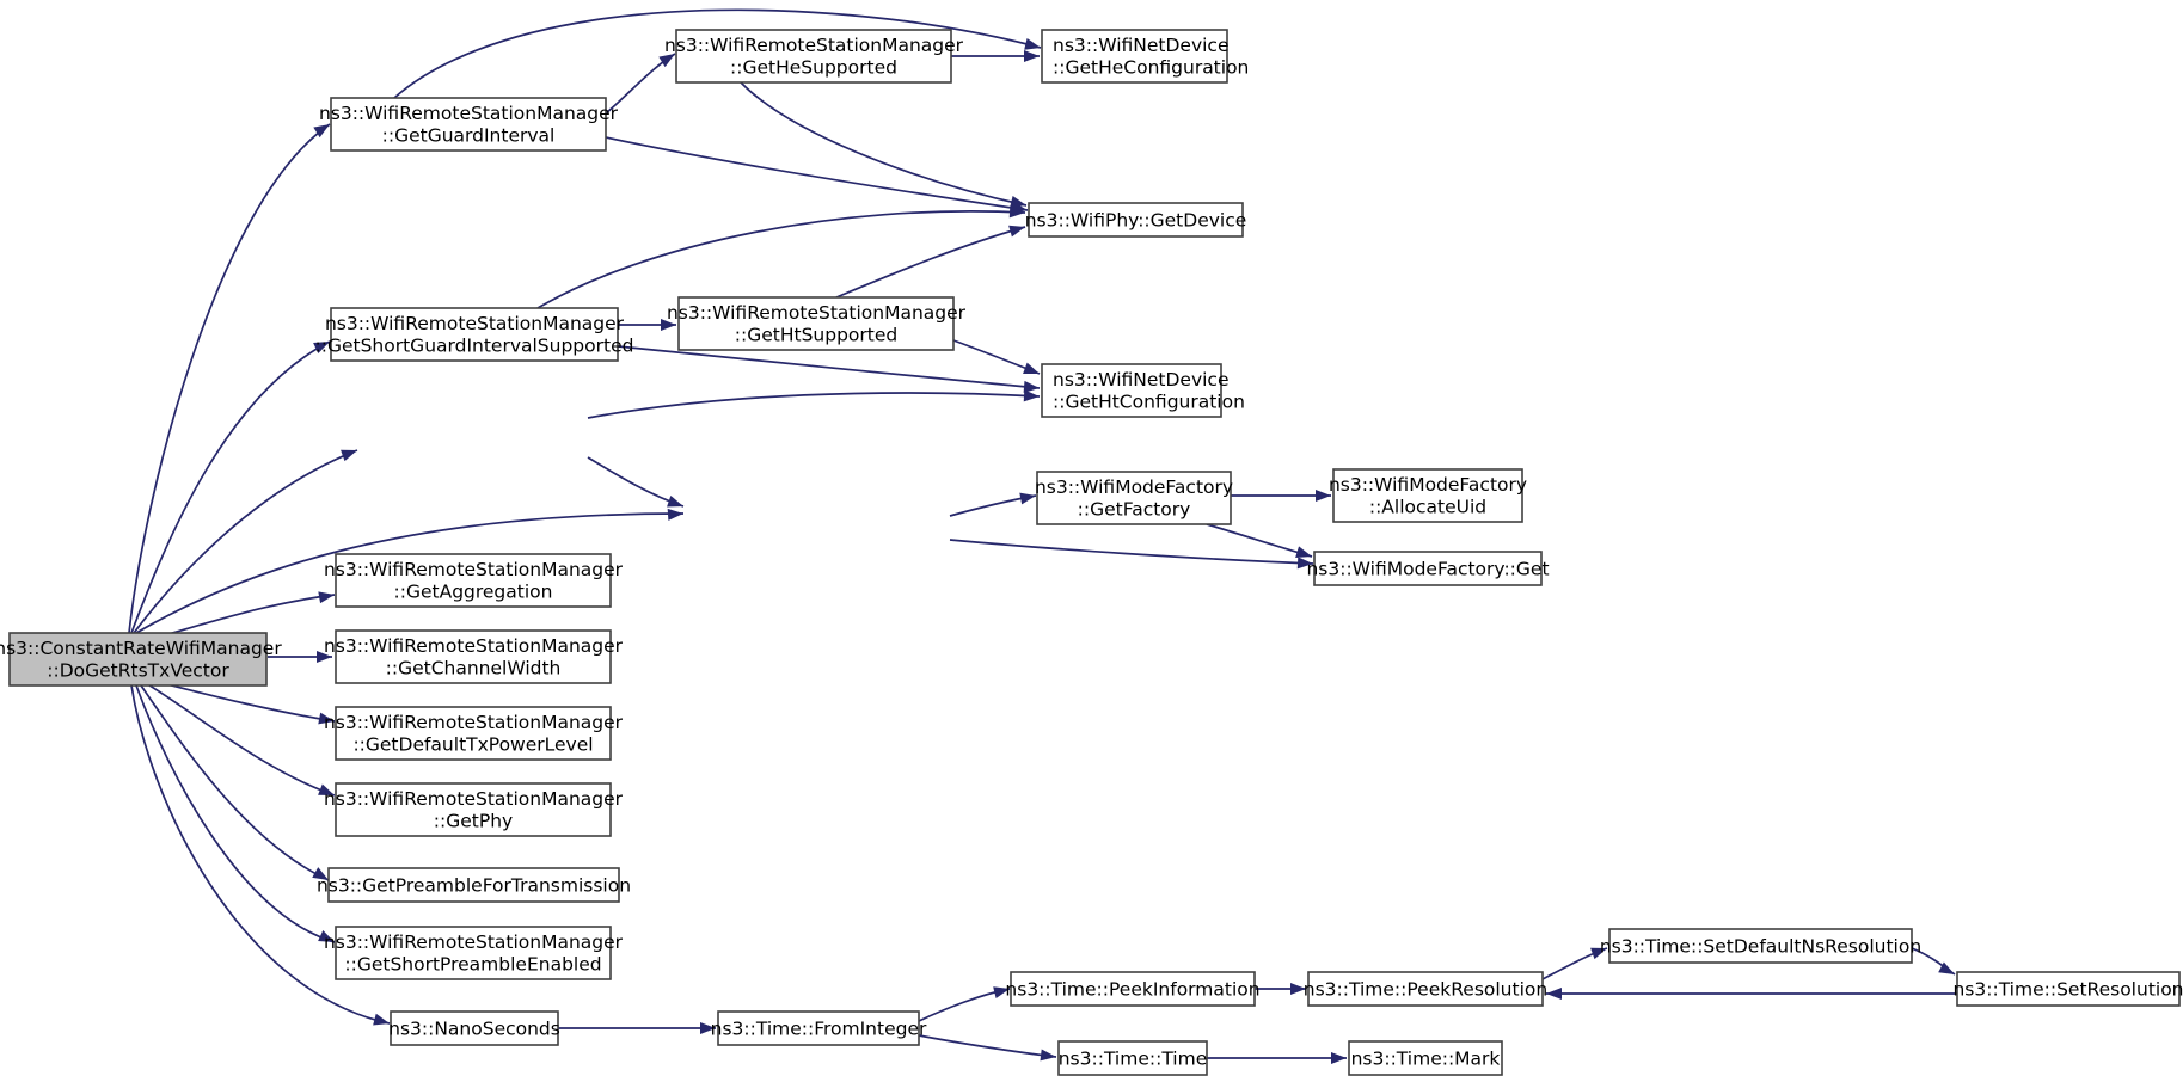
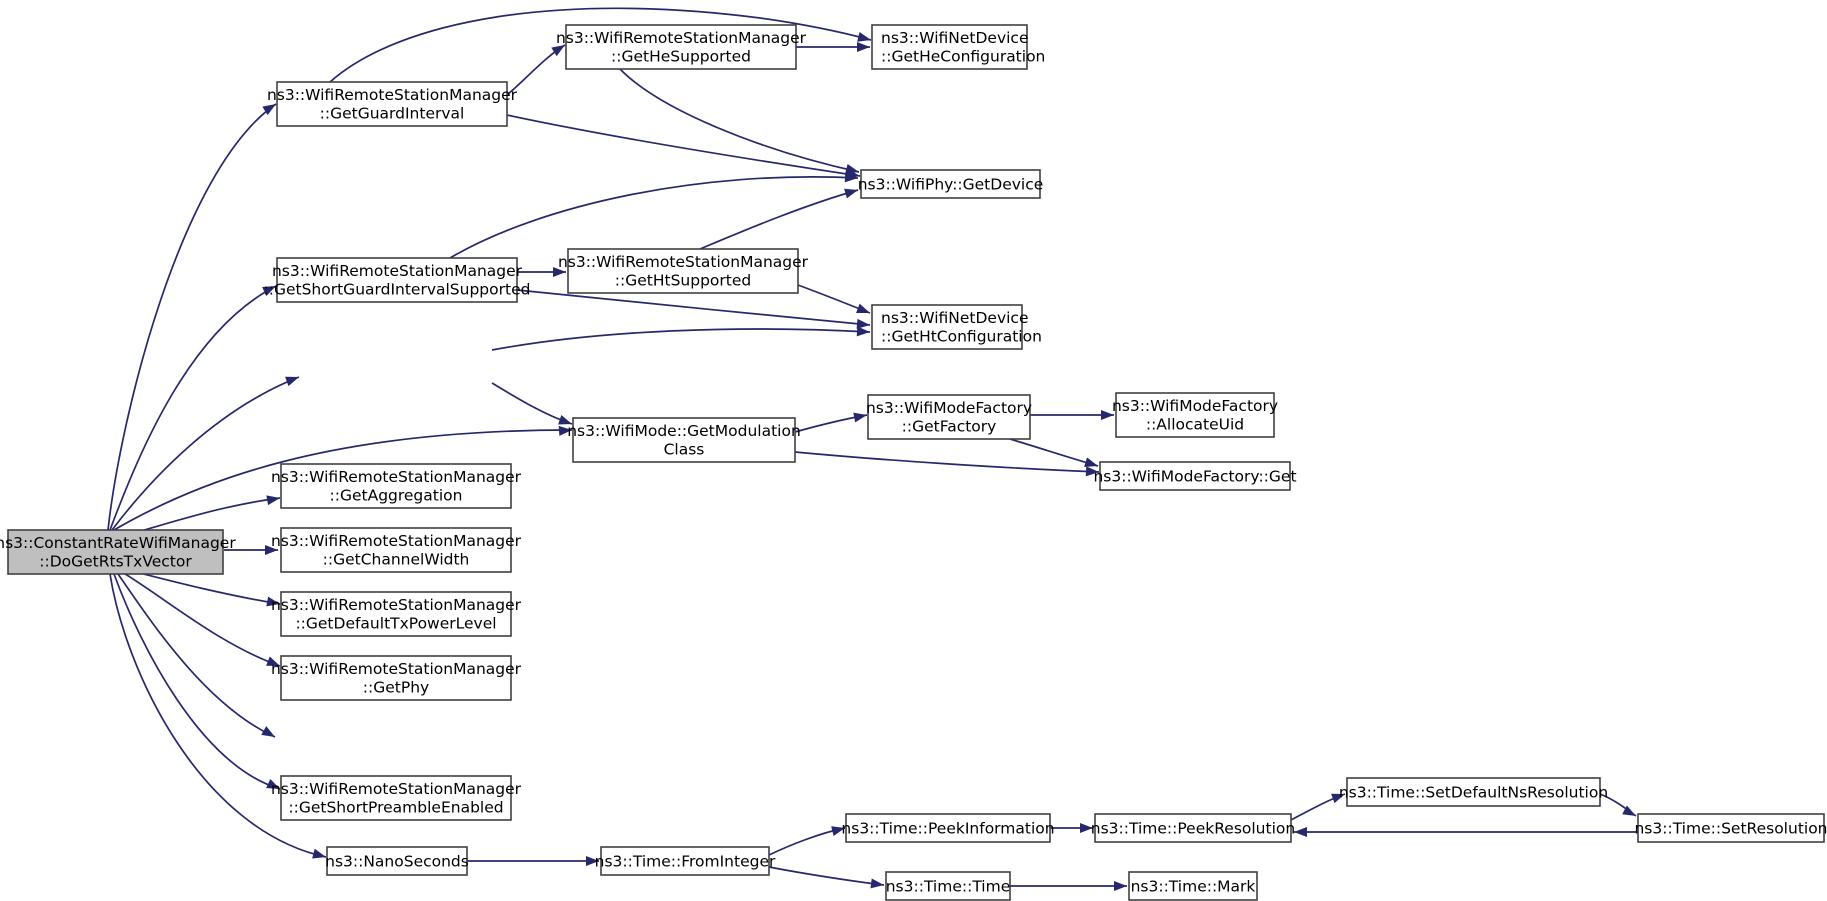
  ns3::ConstantRateWifiManager
  ::DoGetRtsTxVector
  ns3::WifiRemoteStationManager
  ::GetGuardInterval
  ns3::WifiRemoteStationManager
  ::GetHeSupported
  ns3::WifiNetDevice
  ::GetHeConfiguration
  ns3::WifiPhy::GetDevice
  ns3::WifiRemoteStationManager
  ::GetShortGuardIntervalSupported
  ns3::WifiRemoteStationManager
  ::GetHtSupported
  ns3::WifiNetDevice
  ::GetHtConfiguration
+ ns3::WifiMode::GetModulation
+ Class
  ns3::WifiModeFactory
  ::GetFactory
  ns3::WifiModeFactory
  ::AllocateUid
  ns3::WifiModeFactory::Get
  ns3::WifiRemoteStationManager
  ::GetAggregation
  ns3::WifiRemoteStationManager
  ::GetChannelWidth
  ns3::WifiRemoteStationManager
  ::GetDefaultTxPowerLevel
  ns3::WifiRemoteStationManager
  ::GetPhy
- ns3::GetPreambleForTransmission
  ns3::WifiRemoteStationManager
  ::GetShortPreambleEnabled
  ns3::NanoSeconds
  ns3::Time::FromInteger
  ns3::Time::PeekInformation
  ns3::Time::Time
  ns3::Time::Mark
  ns3::Time::PeekResolution
  ns3::Time::SetDefaultNsResolution
  ns3::Time::SetResolution
